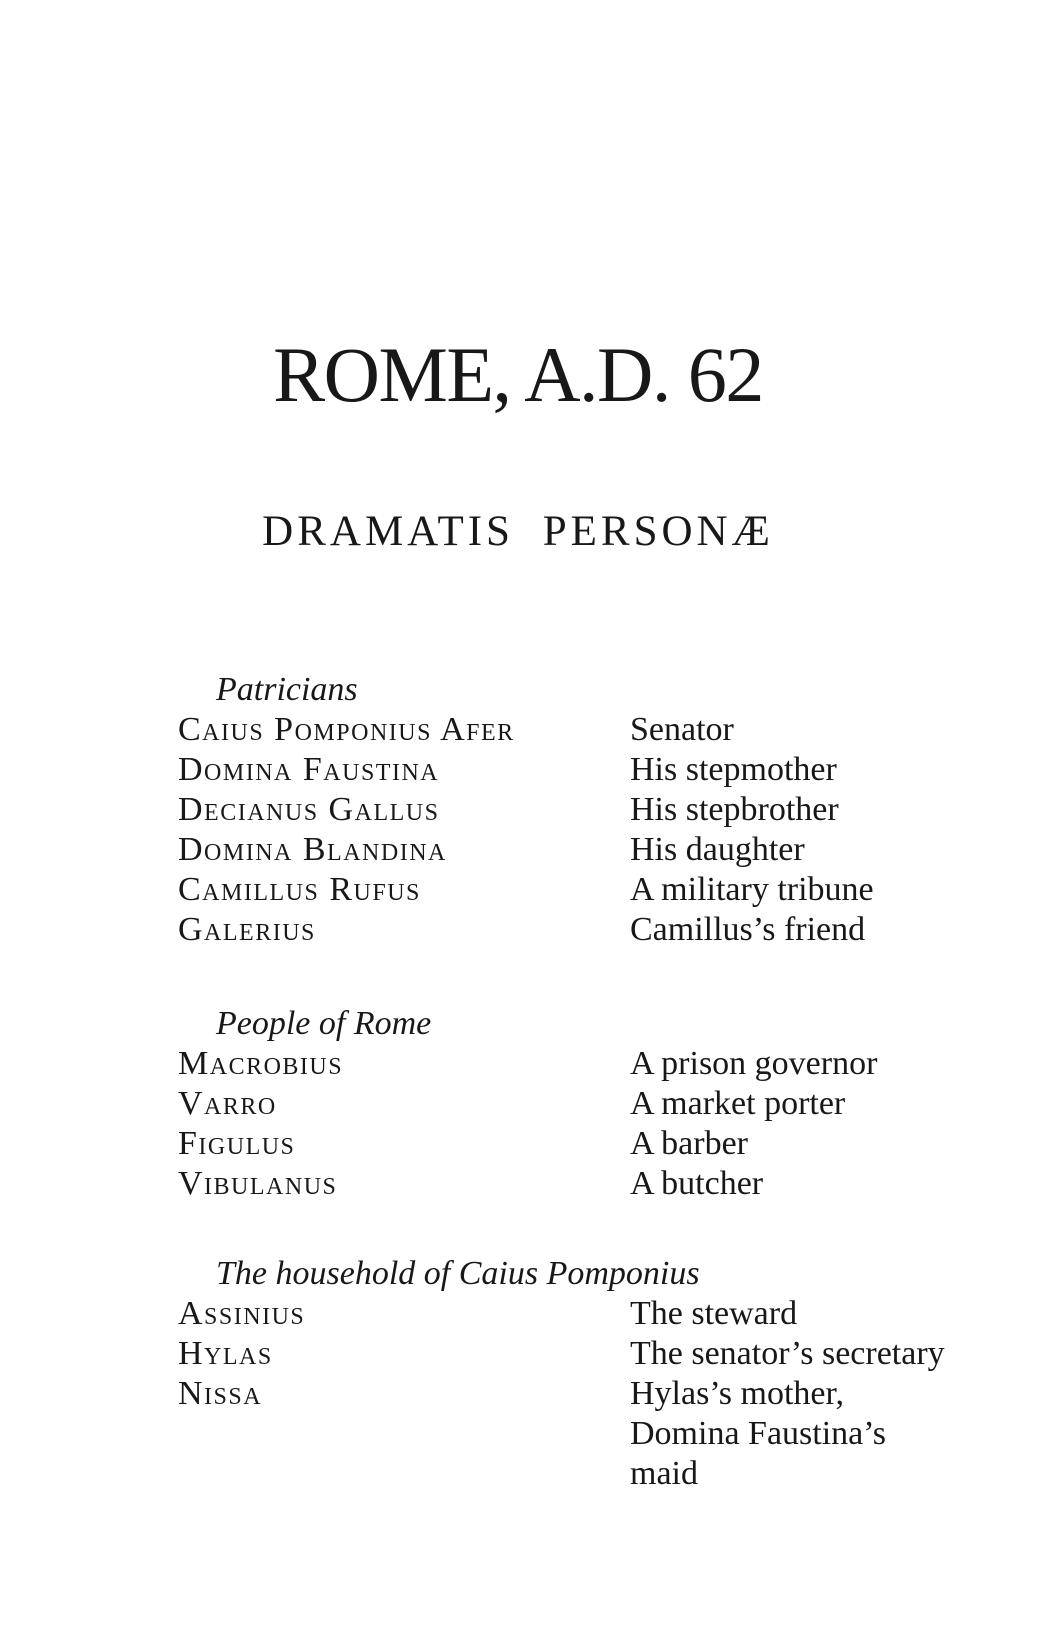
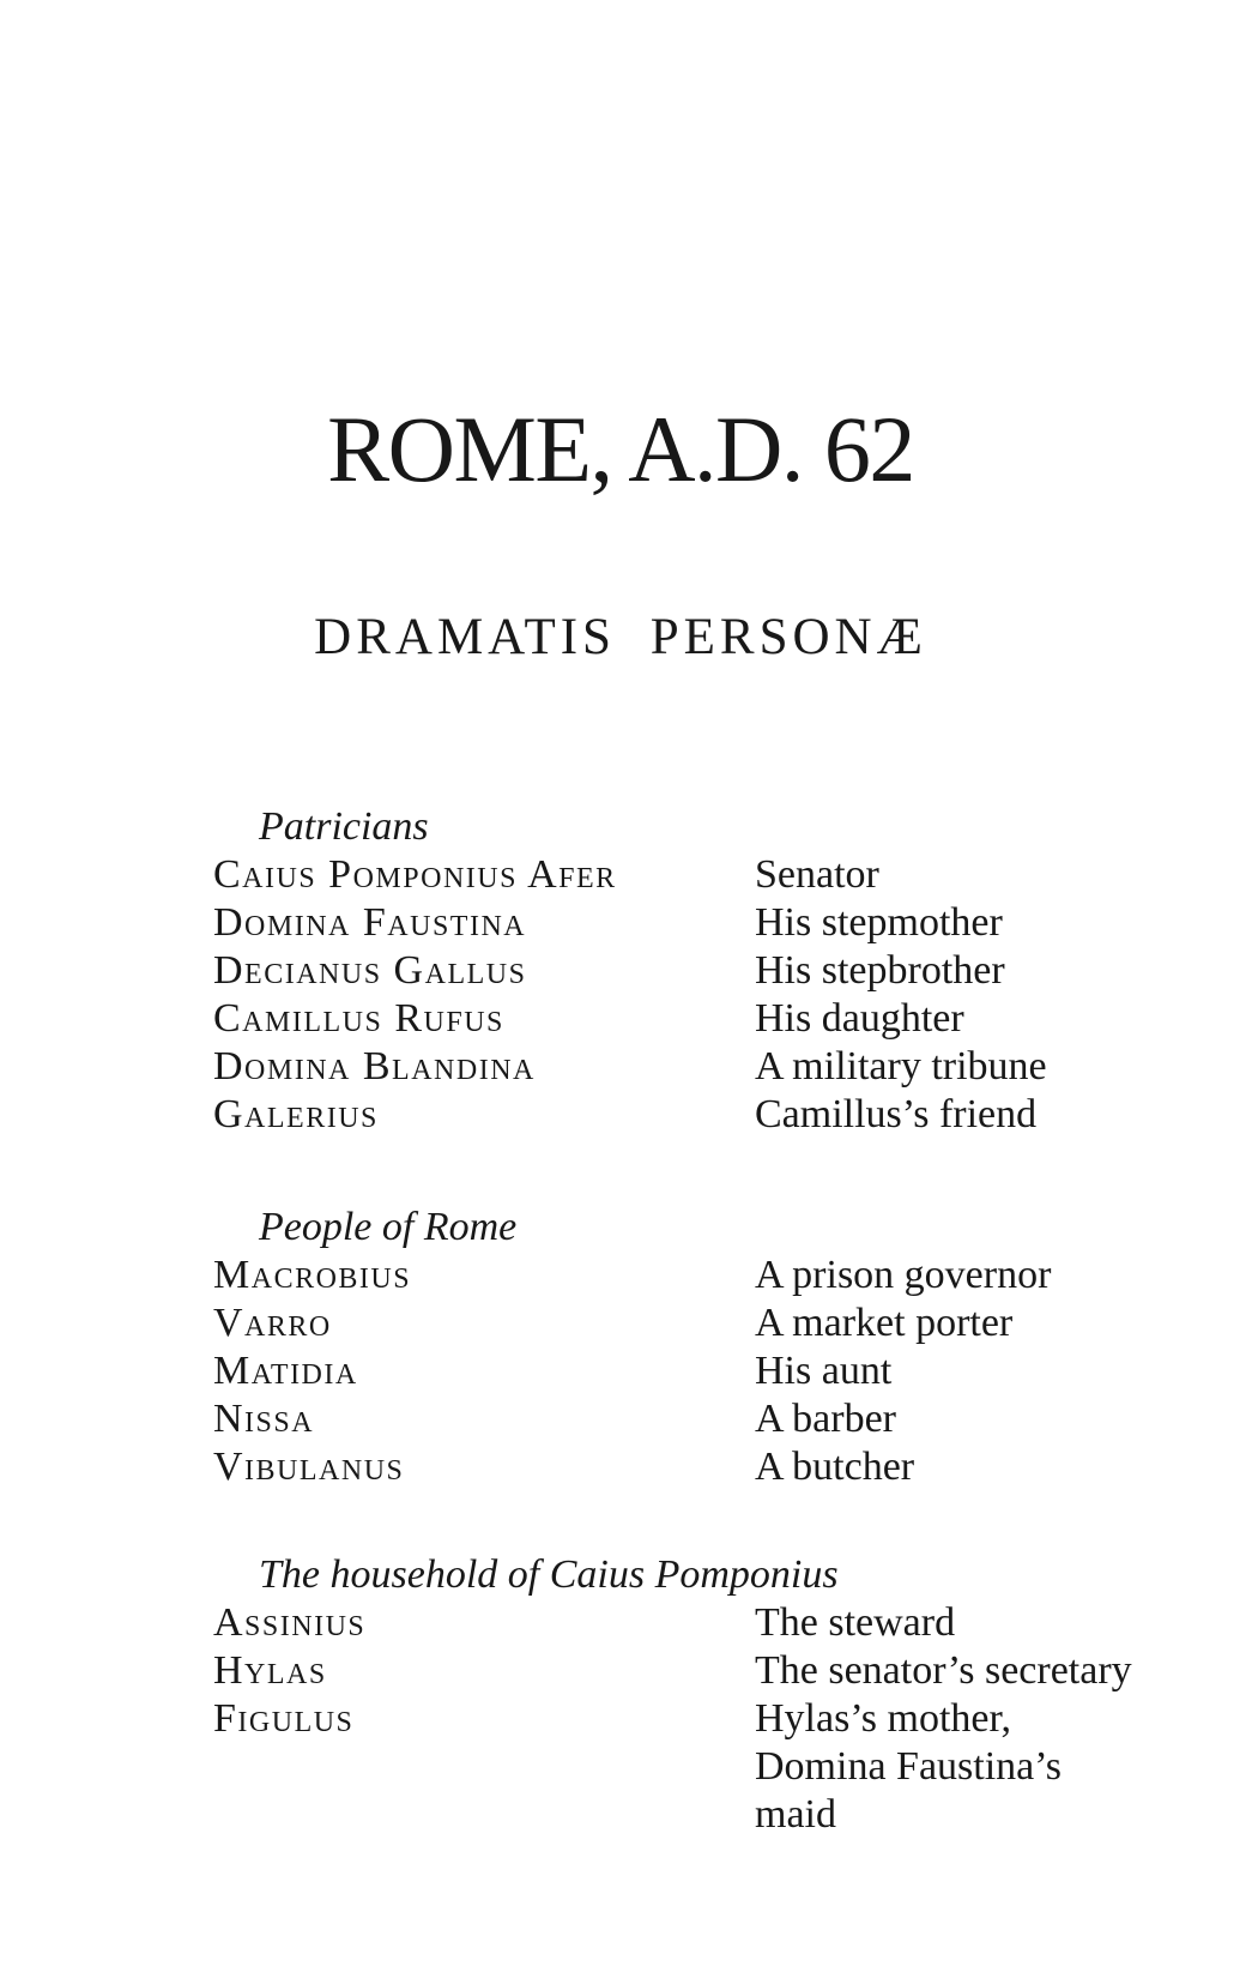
  ROME, A.D. 62
  DRAMATIS PERSONÆ
  Patricians
  Caius Pomponius Afer
  Senator
  Domina Faustina
  His stepmother
  Decianus Gallus
  His stepbrother
- Domina Blandina
+ Camillus Rufus
  His daughter
- Camillus Rufus
+ Domina Blandina
  A military tribune
  Galerius
  Camillus’s friend
  People of Rome
  Macrobius
  A prison governor
  Varro
  A market porter
+ Matidia
+ His aunt
- Figulus
+ Nissa
  A barber
  Vibulanus
  A butcher
  The household of Caius Pomponius
  Assinius
  The steward
  Hylas
  The senator’s secretary
- Nissa
+ Figulus
  Hylas’s mother, Domina Faustina’s maid
